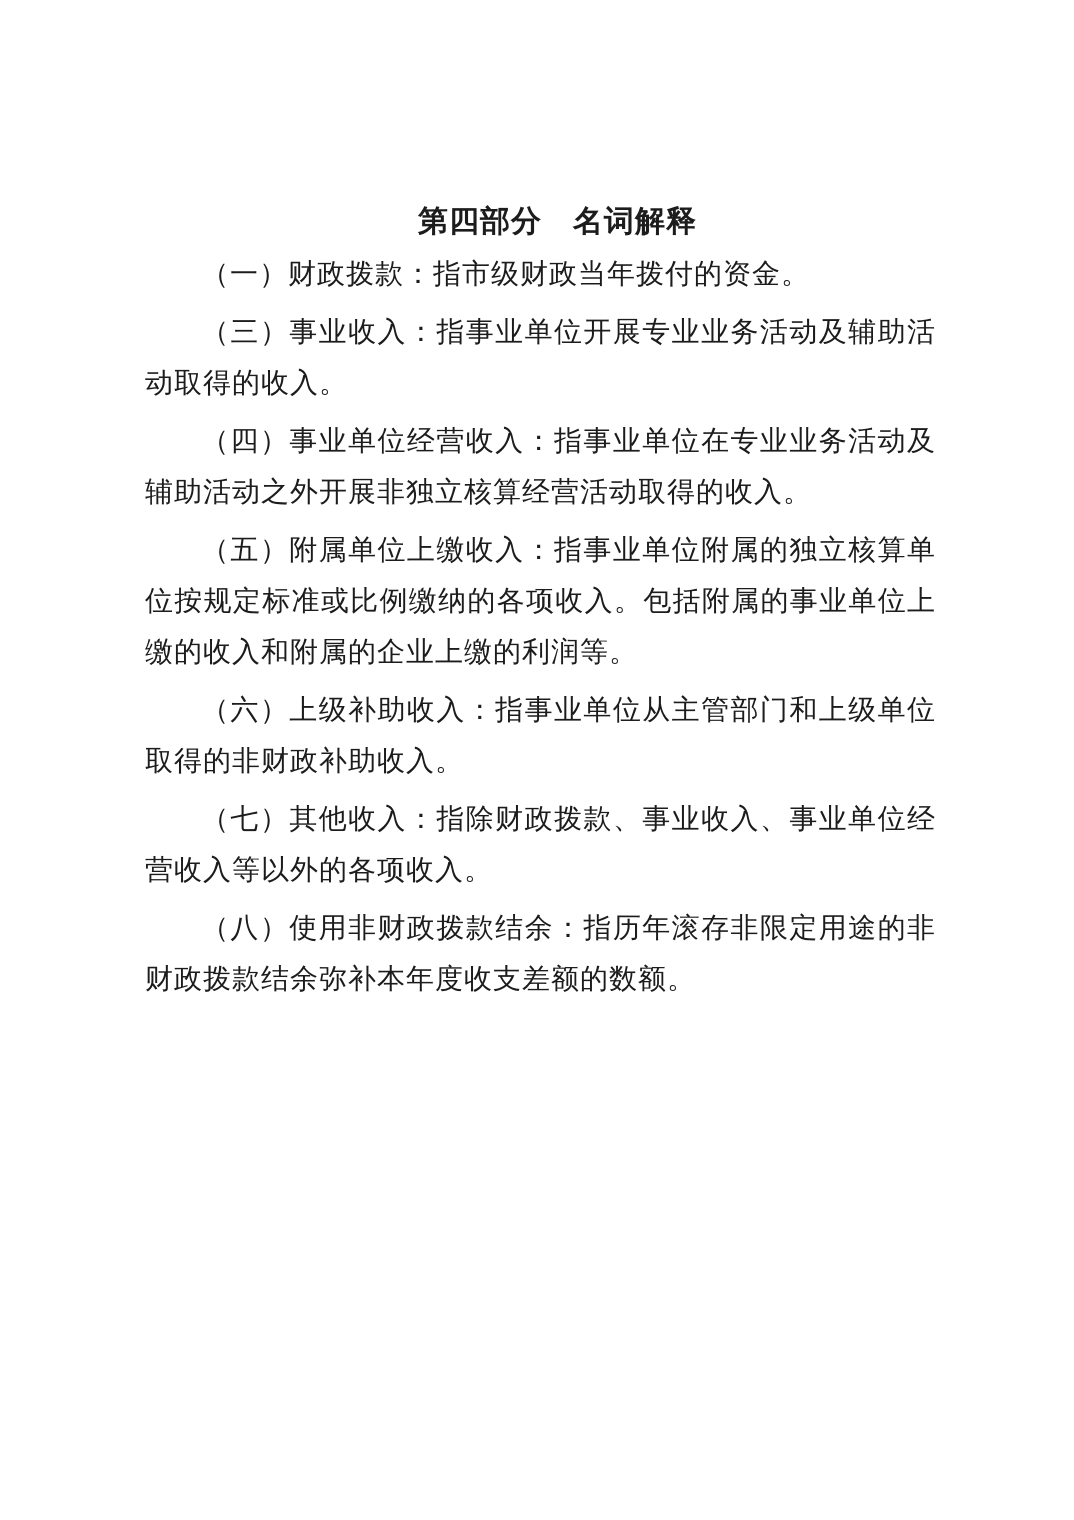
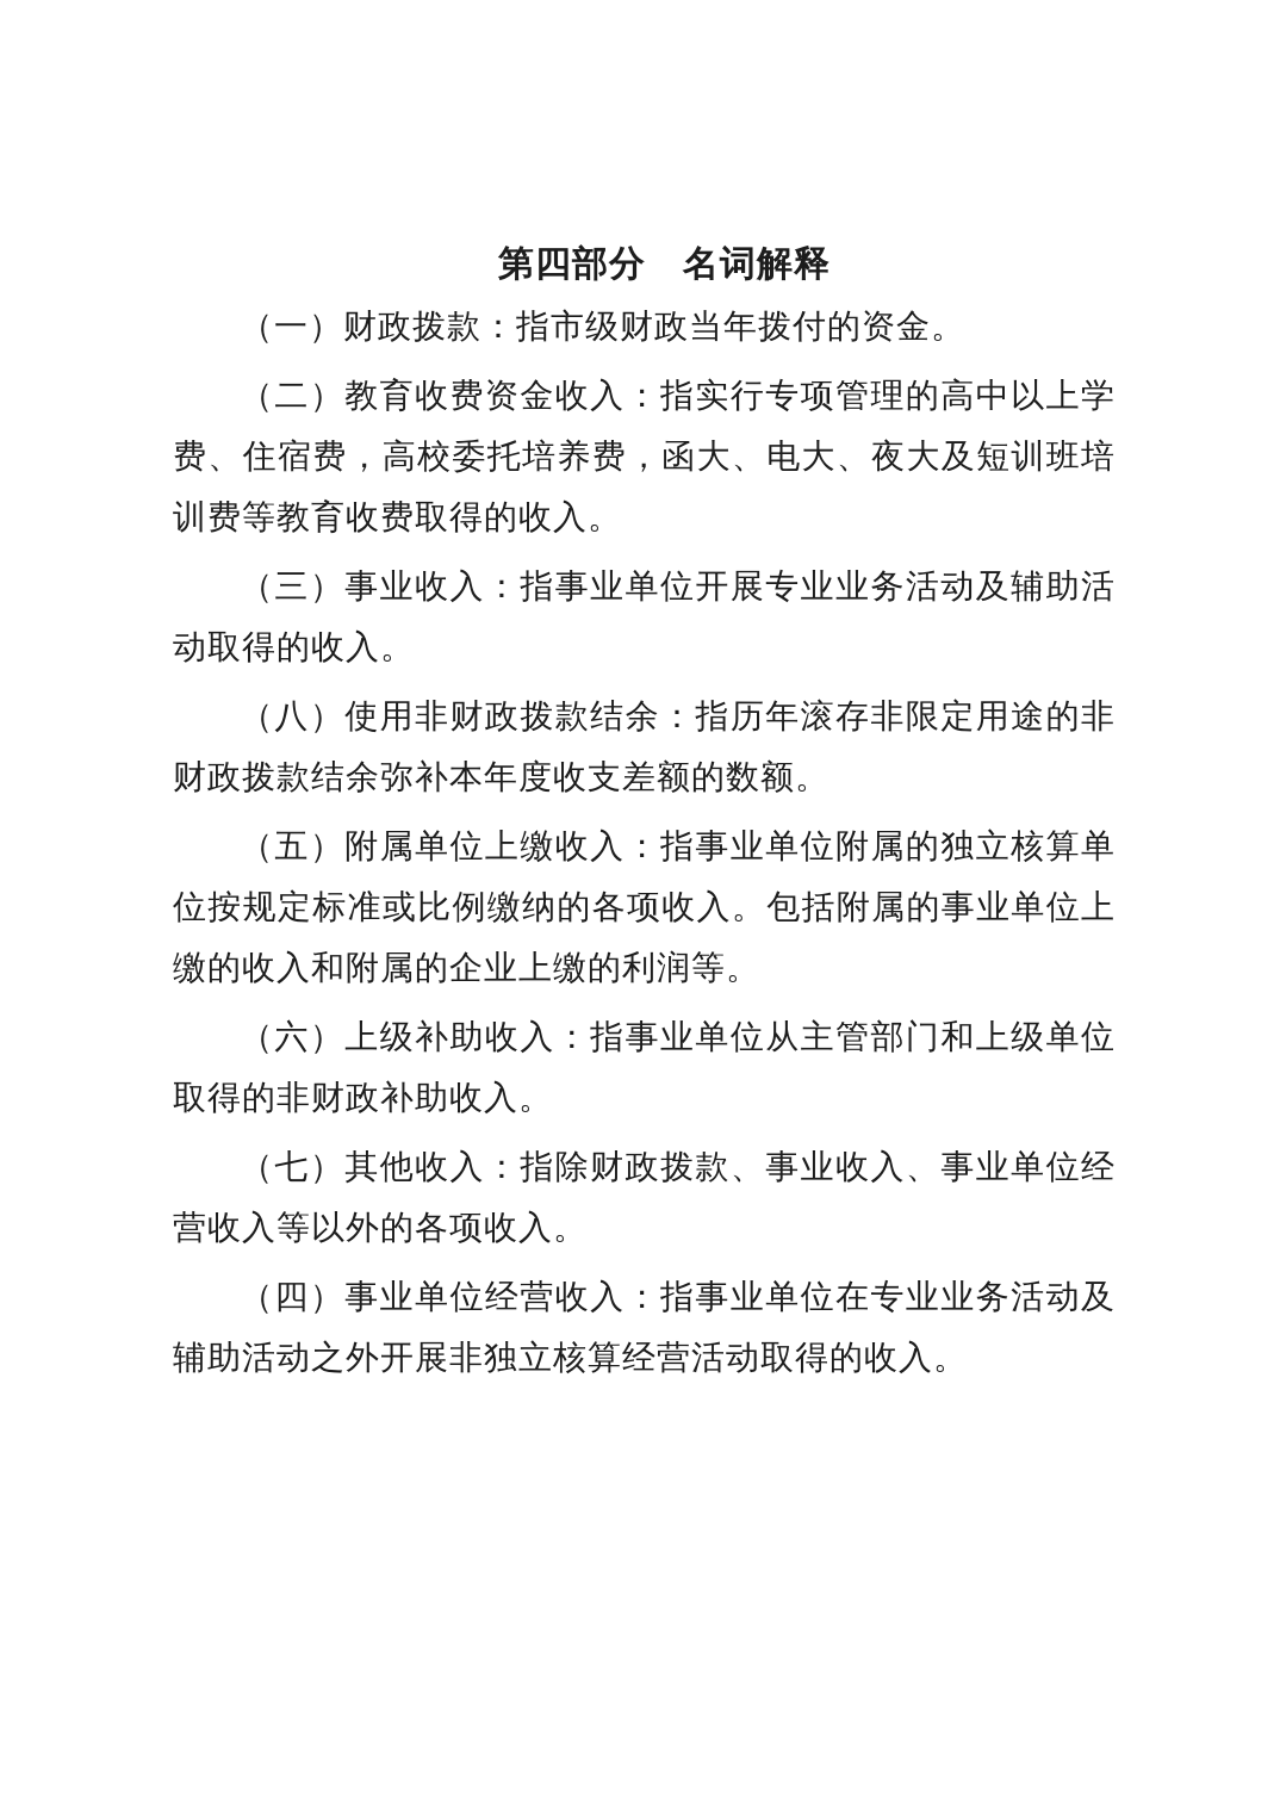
  第四部分 名词解释
  （一）财政拨款：指市级财政当年拨付的资金。
+ （二）教育收费资金收入：指实行专项管理的高中以上学费、住宿费，高校委托培养费，函大、电大、夜大及短训班培训费等教育收费取得的收入。
  （三）事业收入：指事业单位开展专业业务活动及辅助活动取得的收入。
- （四）事业单位经营收入：指事业单位在专业业务活动及辅助活动之外开展非独立核算经营活动取得的收入。
+ （八）使用非财政拨款结余：指历年滚存非限定用途的非财政拨款结余弥补本年度收支差额的数额。
  （五）附属单位上缴收入：指事业单位附属的独立核算单位按规定标准或比例缴纳的各项收入。包括附属的事业单位上缴的收入和附属的企业上缴的利润等。
  （六）上级补助收入：指事业单位从主管部门和上级单位取得的非财政补助收入。
  （七）其他收入：指除财政拨款、事业收入、事业单位经营收入等以外的各项收入。
- （八）使用非财政拨款结余：指历年滚存非限定用途的非财政拨款结余弥补本年度收支差额的数额。
+ （四）事业单位经营收入：指事业单位在专业业务活动及辅助活动之外开展非独立核算经营活动取得的收入。
